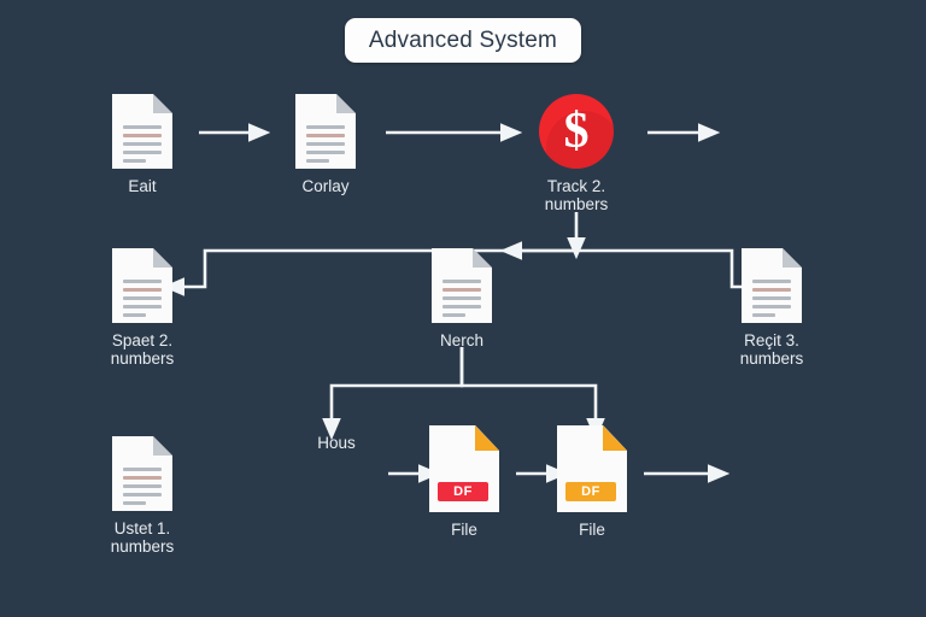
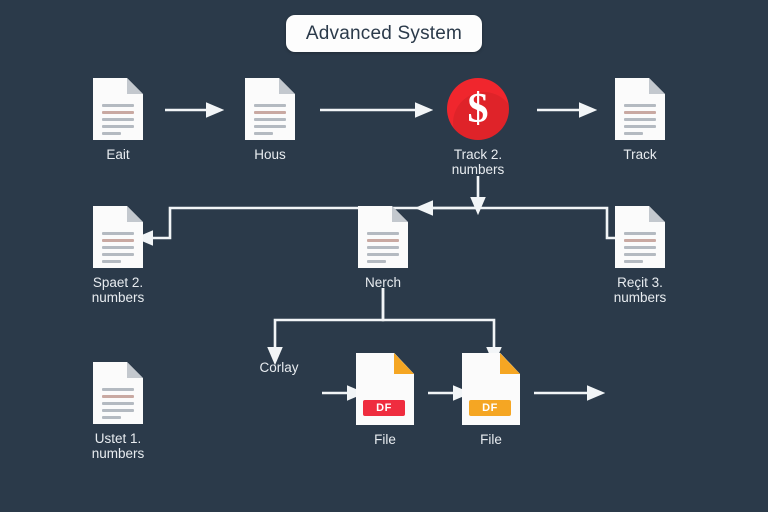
  Advanced System
  Eait
- Corlay
+ Hous
  $
  Track 2.
  numbers
+ Track
  Spaet 2.
  numbers
  Nerch
  Reçit 3.
  numbers
  Ustet 1.
  numbers
- Hous
+ Corlay
  DF
  File
  DF
  File
